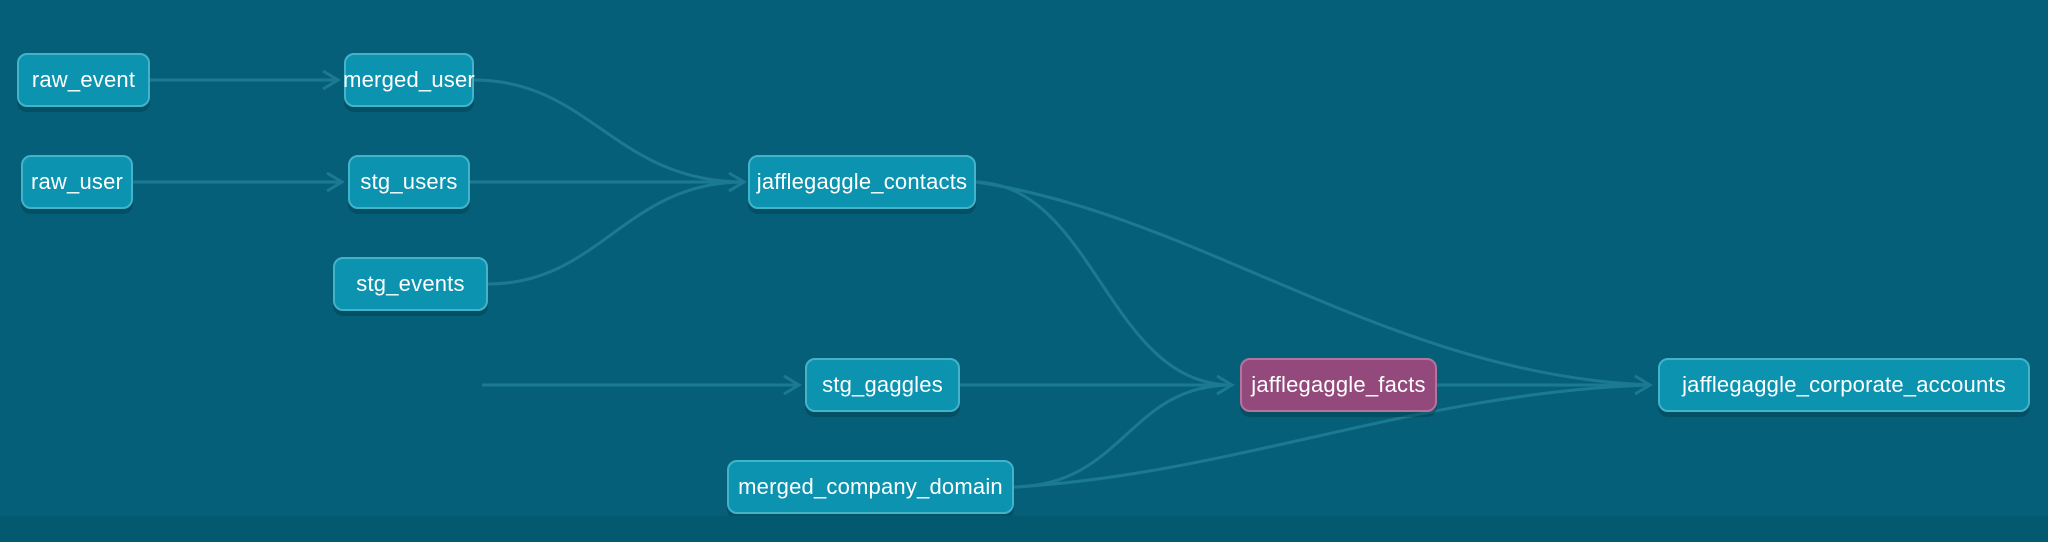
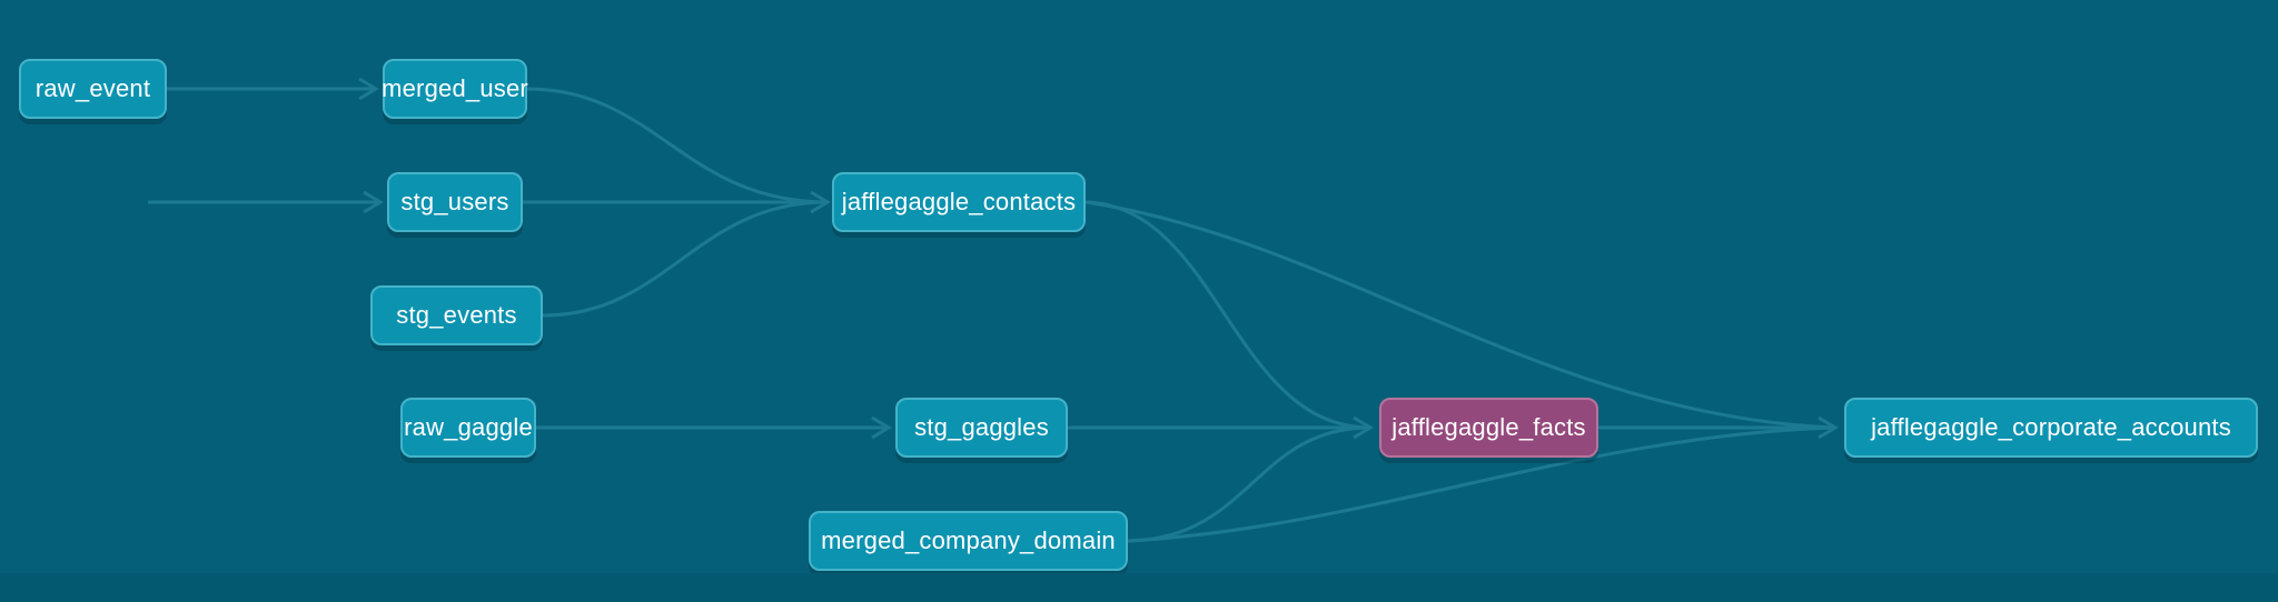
  raw_event
  merged_user
- raw_user
  stg_users
  stg_events
  jafflegaggle_contacts
+ raw_gaggle
  stg_gaggles
  jafflegaggle_facts
  merged_company_domain
  jafflegaggle_corporate_accounts
